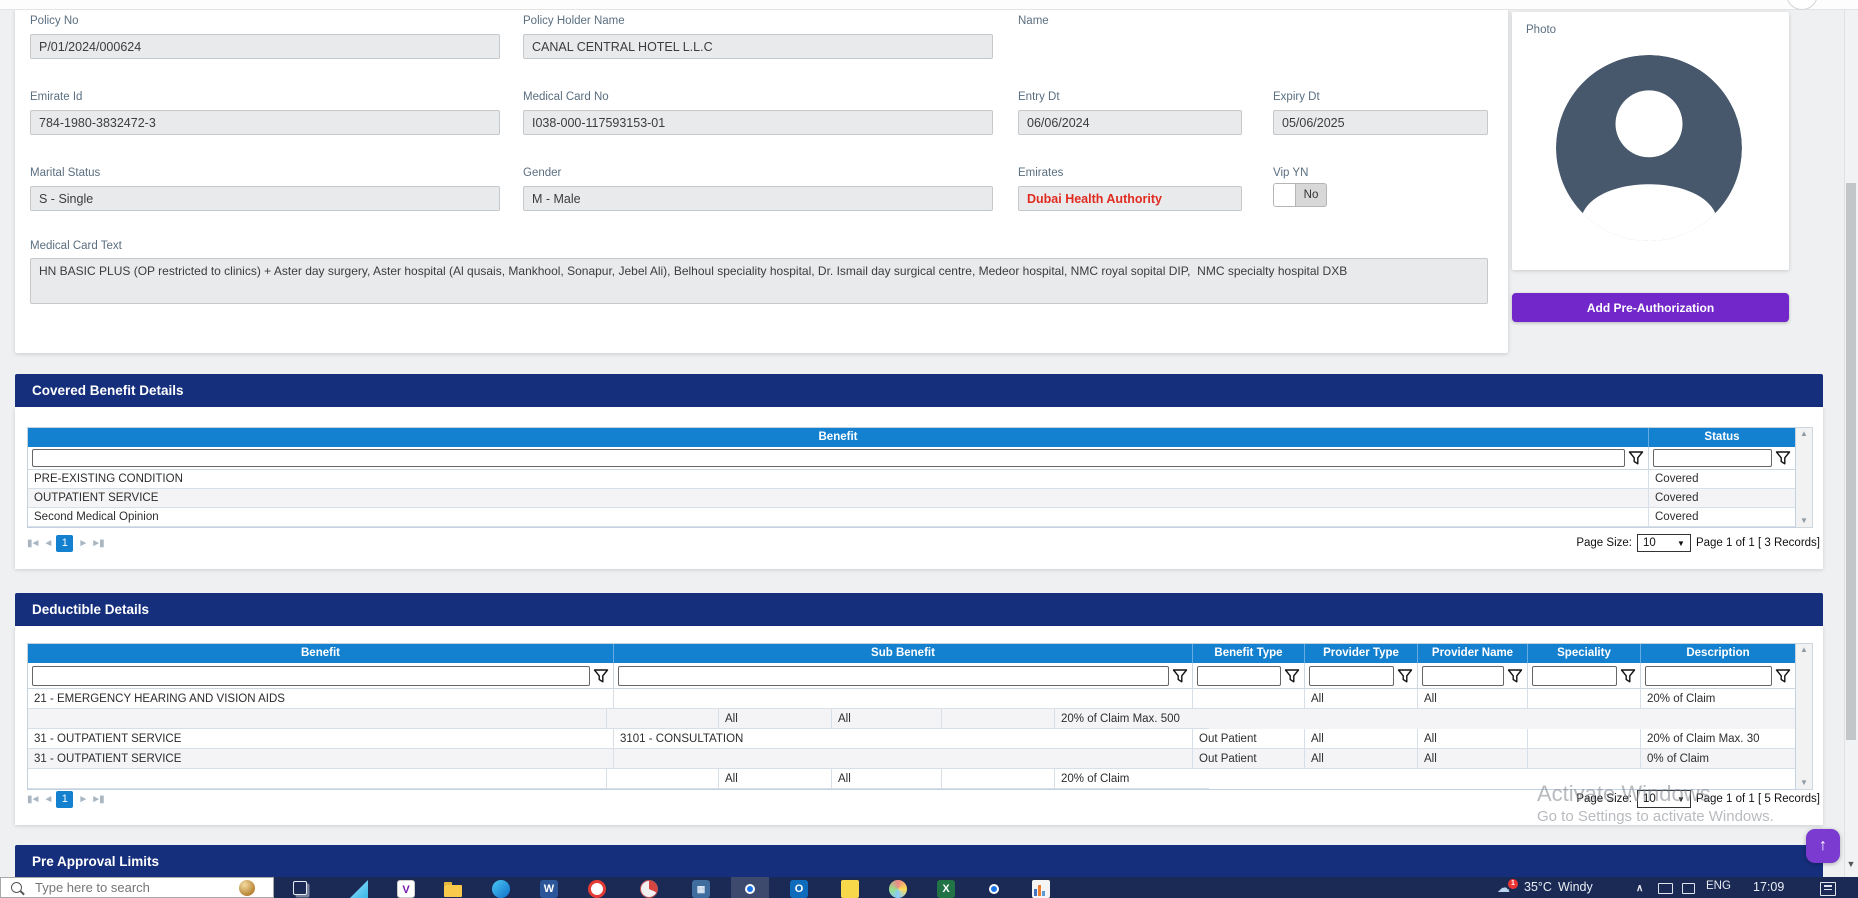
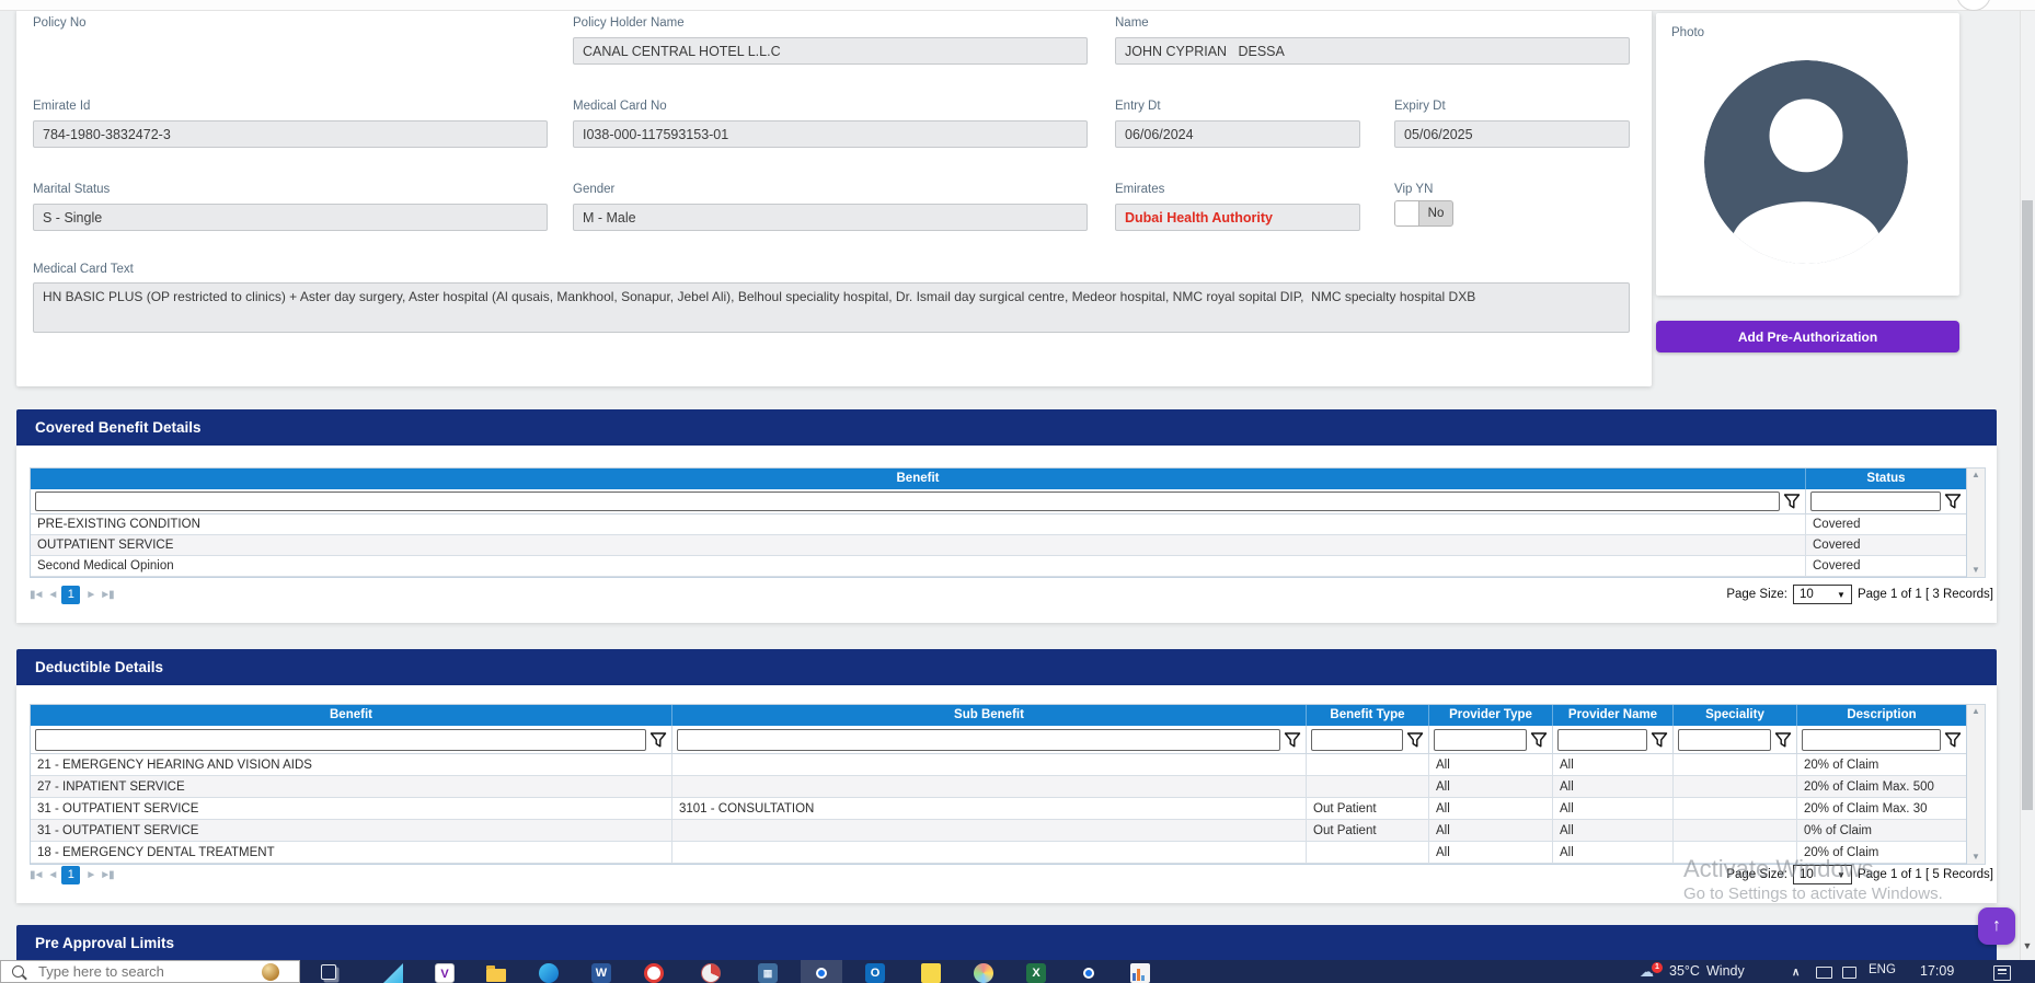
  Policy No
- P/01/2024/000624
  Policy Holder Name
  CANAL CENTRAL HOTEL L.L.C
  Name
+ JOHN CYPRIAN DESSA
  Emirate Id
  784-1980-3832472-3
  Medical Card No
  I038-000-117593153-01
  Entry Dt
  06/06/2024
  Expiry Dt
  05/06/2025
  Marital Status
  S - Single
  Gender
  M - Male
  Emirates
  Dubai Health Authority
  Vip YN
  No
  Medical Card Text
  HN BASIC PLUS (OP restricted to clinics) + Aster day surgery, Aster hospital (Al qusais, Mankhool, Sonapur, Jebel Ali), Belhoul speciality hospital, Dr. Ismail day surgical centre, Medeor hospital, NMC royal sopital DIP, NMC specialty hospital DXB
  Photo
  Add Pre-Authorization
  Covered Benefit Details
  Benefit
  Status
  PRE-EXISTING CONDITION
  Covered
  OUTPATIENT SERVICE
  Covered
  Second Medical Opinion
  Covered
  1
  Page Size:
  10
  Page 1 of 1 [ 3 Records]
  Deductible Details
  Benefit
  Sub Benefit
  Benefit Type
  Provider Type
  Provider Name
  Speciality
  Description
  21 - EMERGENCY HEARING AND VISION AIDS
  All
  All
  20% of Claim
+ 27 - INPATIENT SERVICE
  All
  All
  20% of Claim Max. 500
  31 - OUTPATIENT SERVICE
  3101 - CONSULTATION
  Out Patient
  All
  All
  20% of Claim Max. 30
  31 - OUTPATIENT SERVICE
  Out Patient
  All
  All
  0% of Claim
+ 18 - EMERGENCY DENTAL TREATMENT
  All
  All
  20% of Claim
  1
  Page Size:
  10
  Page 1 of 1 [ 5 Records]
  Activate Windows
  Go to Settings to activate Windows.
  Pre Approval Limits
  Type here to search
  V
  W
  ▦
  O
  X
  35°C
  Windy
  ENG
  17:09
